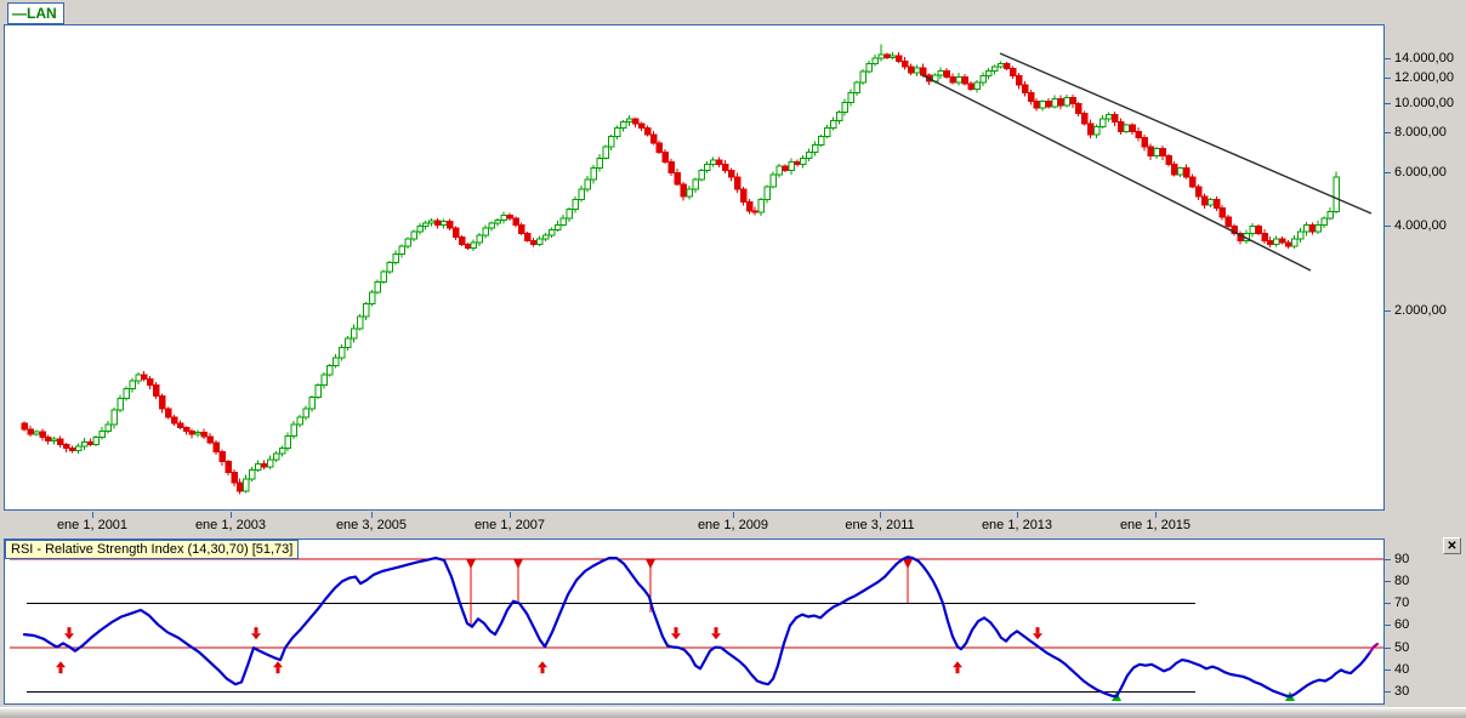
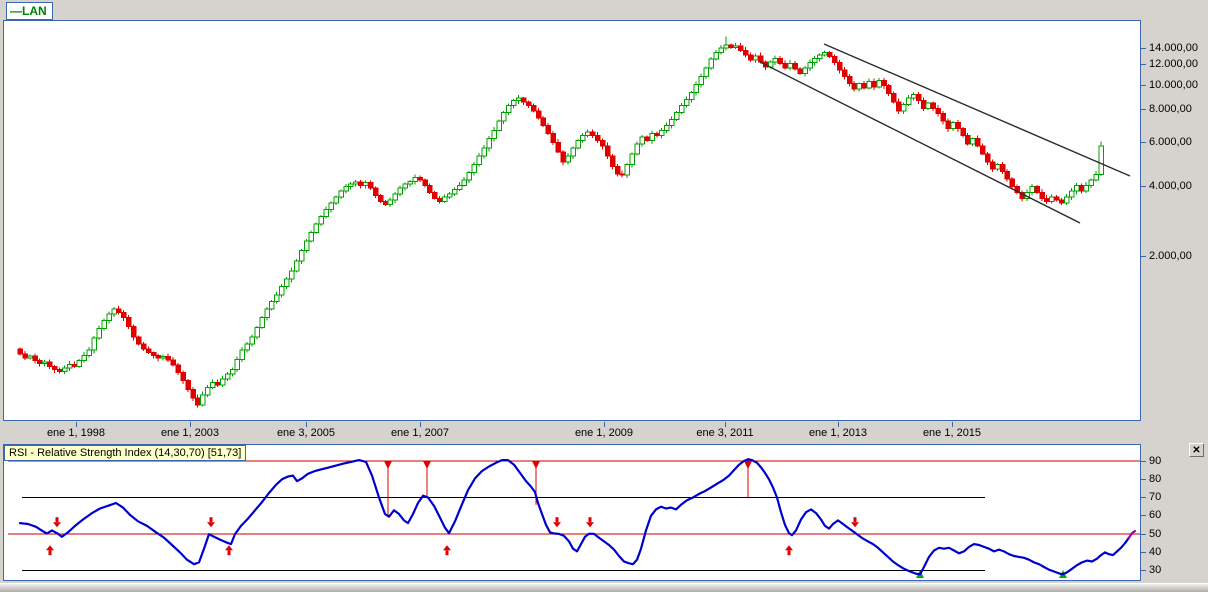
  —LAN
  RSI - Relative Strength Index (14,30,70) [51,73]
  ✕
  14.000,00
  12.000,00
  10.000,00
  8.000,00
  6.000,00
  4.000,00
  2.000,00
- ene 1, 2001
+ ene 1, 1998
  ene 1, 2003
  ene 3, 2005
  ene 1, 2007
  ene 1, 2009
  ene 3, 2011
  ene 1, 2013
  ene 1, 2015
  90
  80
  70
  60
  50
  40
  30
